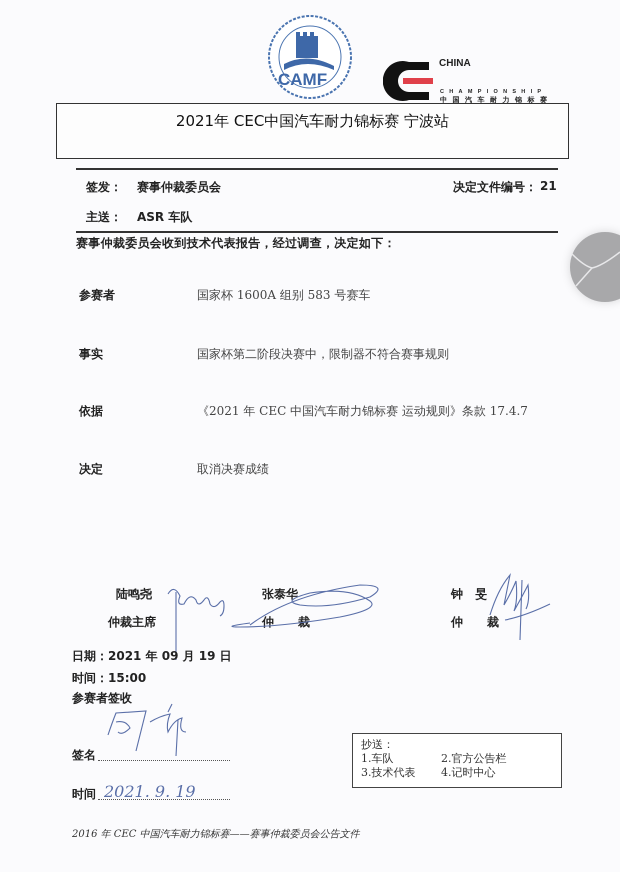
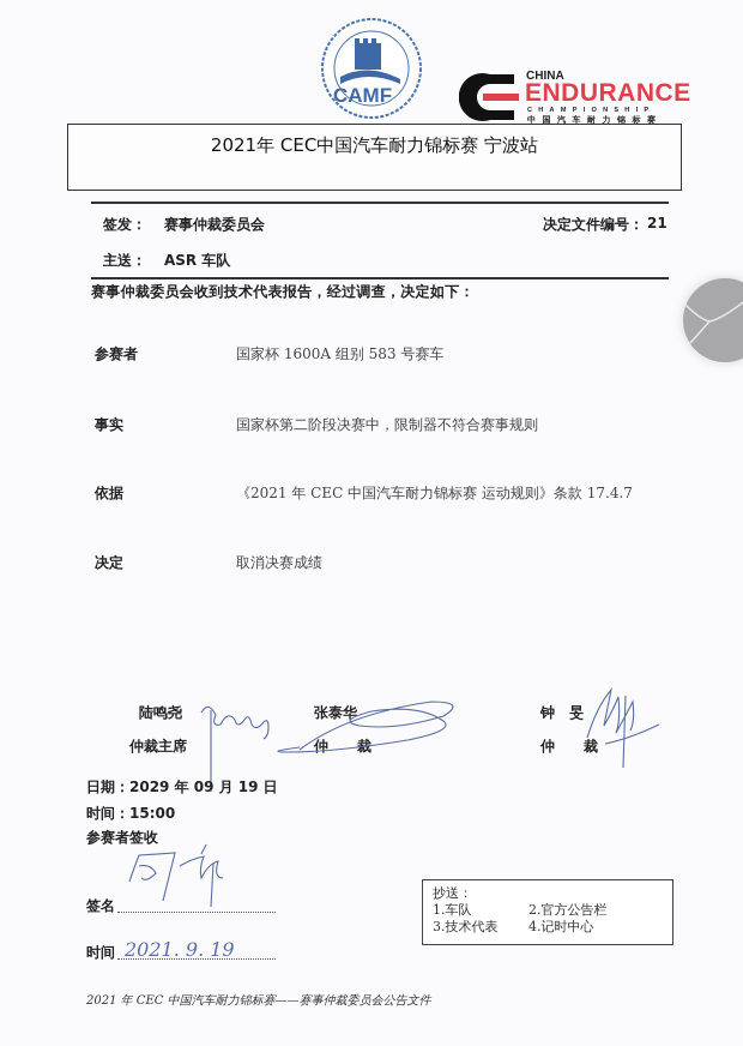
  CAMF
  CHINA
+ ENDURANCE
  中国汽车耐力锦标赛
  2021年 CEC中国汽车耐力锦标赛 宁波站
  签发：
  赛事仲裁委员会
  决定文件编号：
  21
  主送：
  ASR 车队
  赛事仲裁委员会收到技术代表报告，经过调查，决定如下：
  参赛者
  国家杯 1600A 组别 583 号赛车
  事实
  国家杯第二阶段决赛中，限制器不符合赛事规则
  依据
  《2021 年 CEC 中国汽车耐力锦标赛 运动规则》条款 17.4.7
  决定
  取消决赛成绩
  陆鸣尧
  仲裁主席
  张泰华
  钟 旻
  仲 裁
  2021. 9. 19
- 日期：2021 年 09 月 19 日
+ 日期：2029 年 09 月 19 日
  时间：15:00
  参赛者签收
  签名
  时间
  抄送：
  1.车队
  2.官方公告栏
  3.技术代表
  4.记时中心
- 2016 年 CEC 中国汽车耐力锦标赛——赛事仲裁委员会公告文件
+ 2021 年 CEC 中国汽车耐力锦标赛——赛事仲裁委员会公告文件
